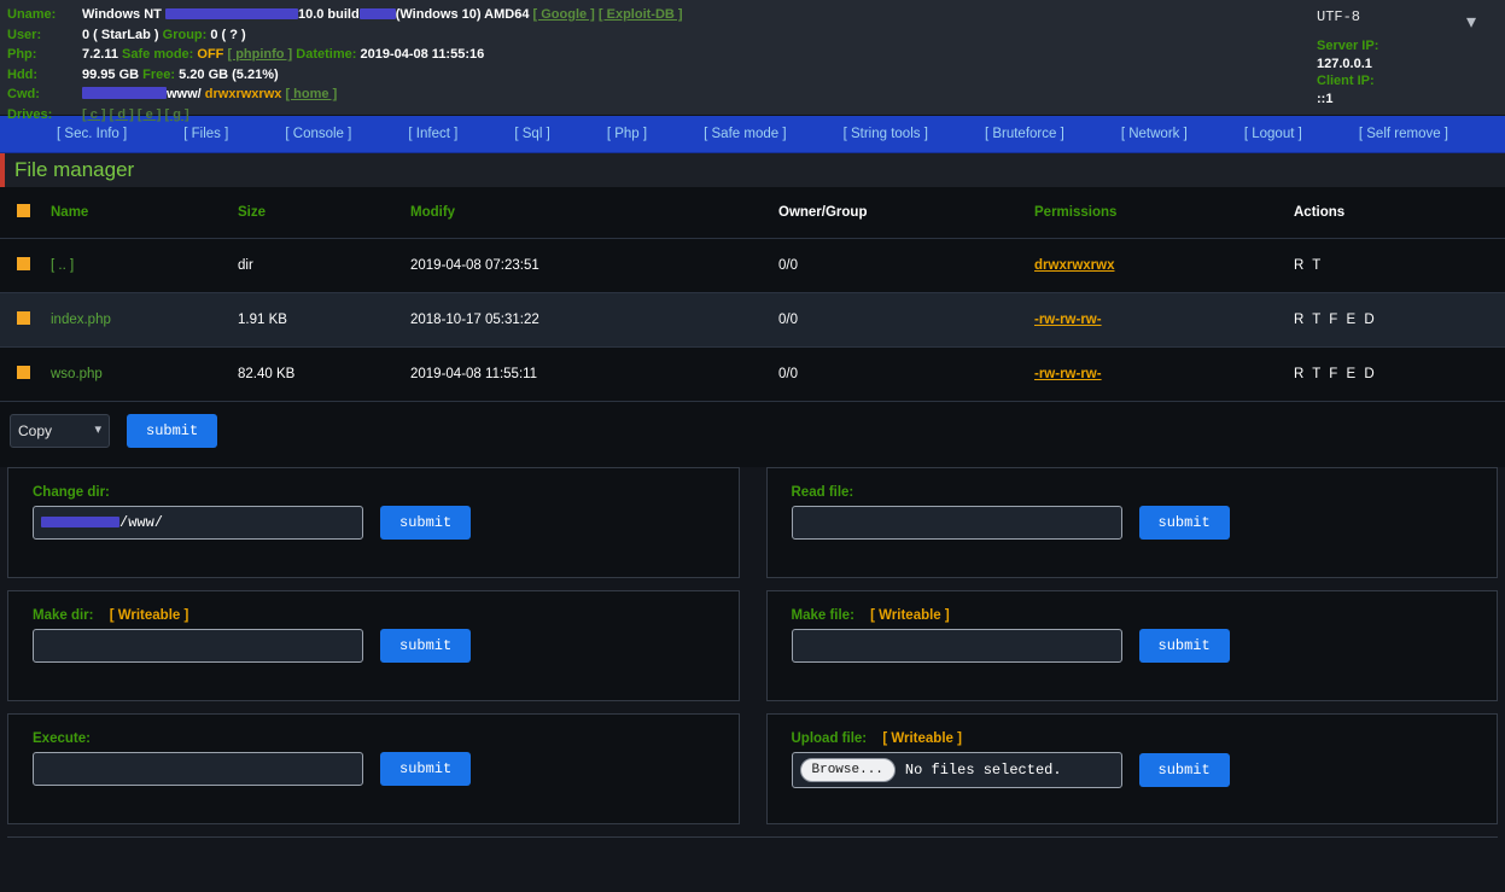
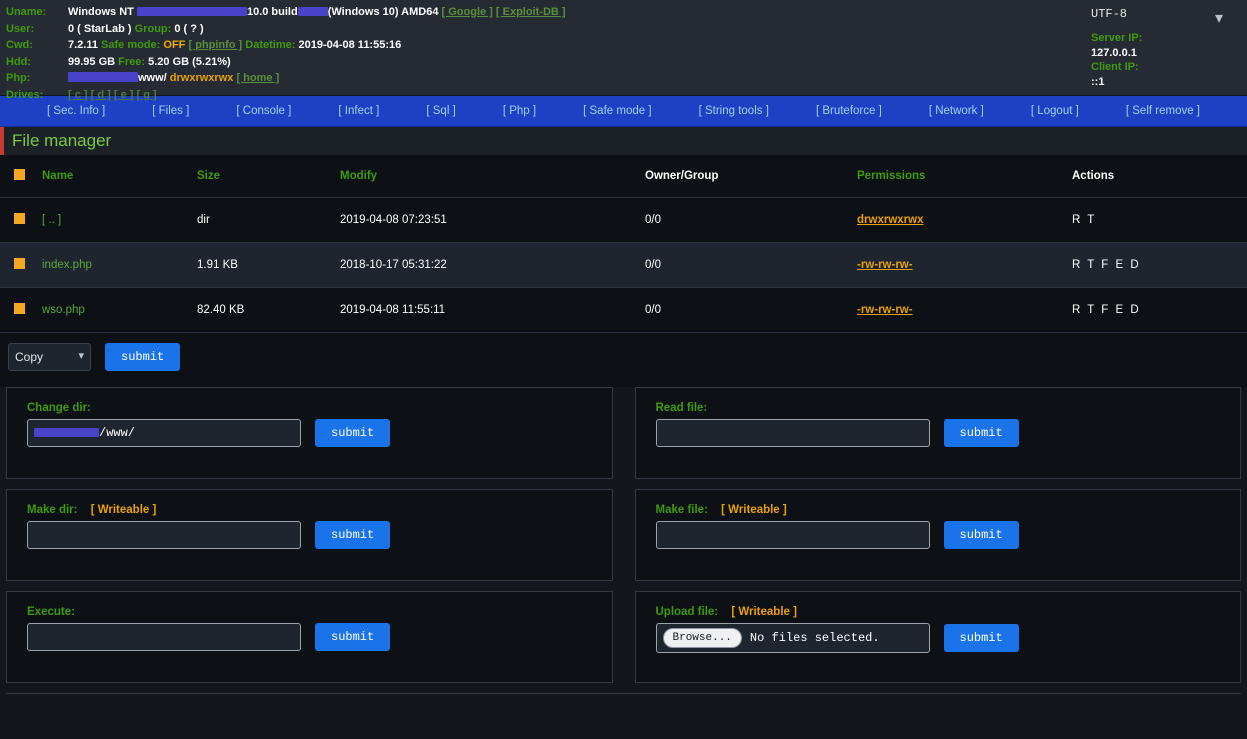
  Uname:	Windows NT 10.0 build (Windows 10) AMD64 [ Google ] [ Exploit-DB ]
  User:	0 ( StarLab ) Group: 0 ( ? )
- Php:	7.2.11 Safe mode: OFF [ phpinfo ] Datetime: 2019-04-08 11:55:16
+ Cwd:	7.2.11 Safe mode: OFF [ phpinfo ] Datetime: 2019-04-08 11:55:16
  Hdd:	99.95 GB Free: 5.20 GB (5.21%)
- Cwd:	www/ drwxrwxrwx [ home ]
+ Php:	www/ drwxrwxrwx [ home ]
  Drives:	[ c ] [ d ] [ e ] [ g ]
  UTF-8
  ▾
  Server IP:
  127.0.0.1
  Client IP:
  ::1
  [ Sec. Info ]
  [ Files ]
  [ Console ]
  [ Infect ]
  [ Sql ]
  [ Php ]
  [ Safe mode ]
  [ String tools ]
  [ Bruteforce ]
  [ Network ]
  [ Logout ]
  [ Self remove ]
  File manager
  	Name	Size	Modify	Owner/Group	Permissions	Actions
  	[ .. ]	dir	2019-04-08 07:23:51	0/0	drwxrwxrwx	R T
  	index.php	1.91 KB	2018-10-17 05:31:22	0/0	-rw-rw-rw-	R T F E D
  	wso.php	82.40 KB	2019-04-08 11:55:11	0/0	-rw-rw-rw-	R T F E D
  Copy
  ▾
  submit
  Change dir:
  /www/
  submit
  Read file:
  submit
  Make dir: [ Writeable ]
  submit
  Make file: [ Writeable ]
  submit
  Execute:
  submit
  Upload file: [ Writeable ]
  Browse...
  No files selected.
  submit
